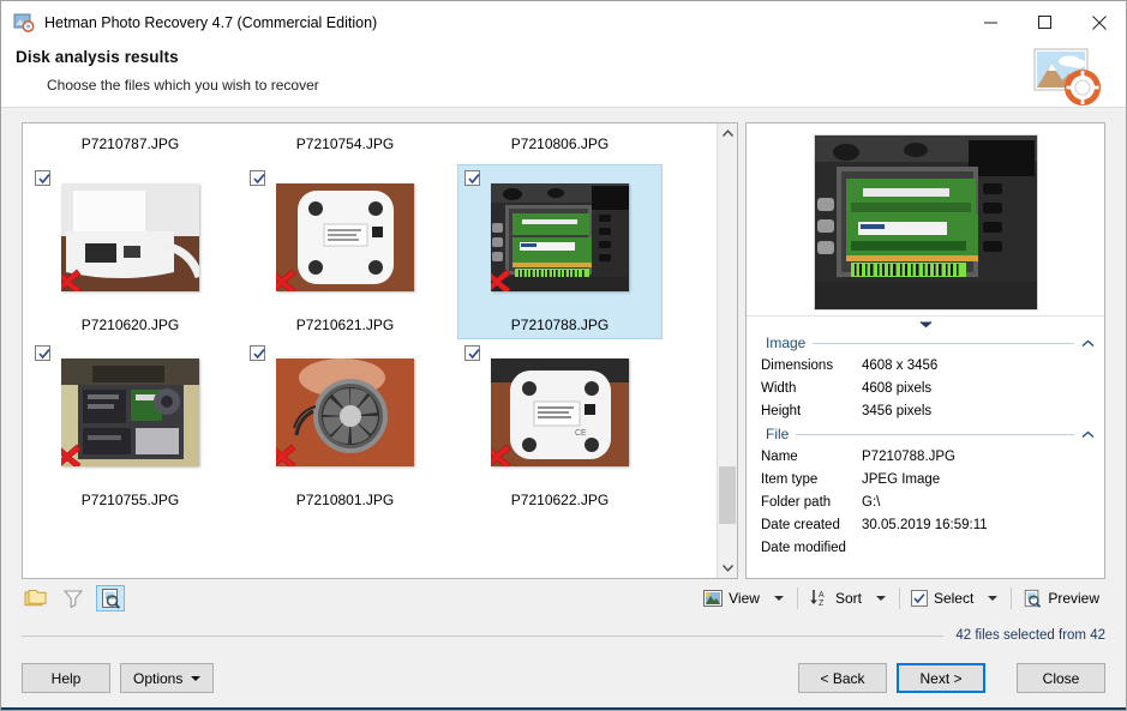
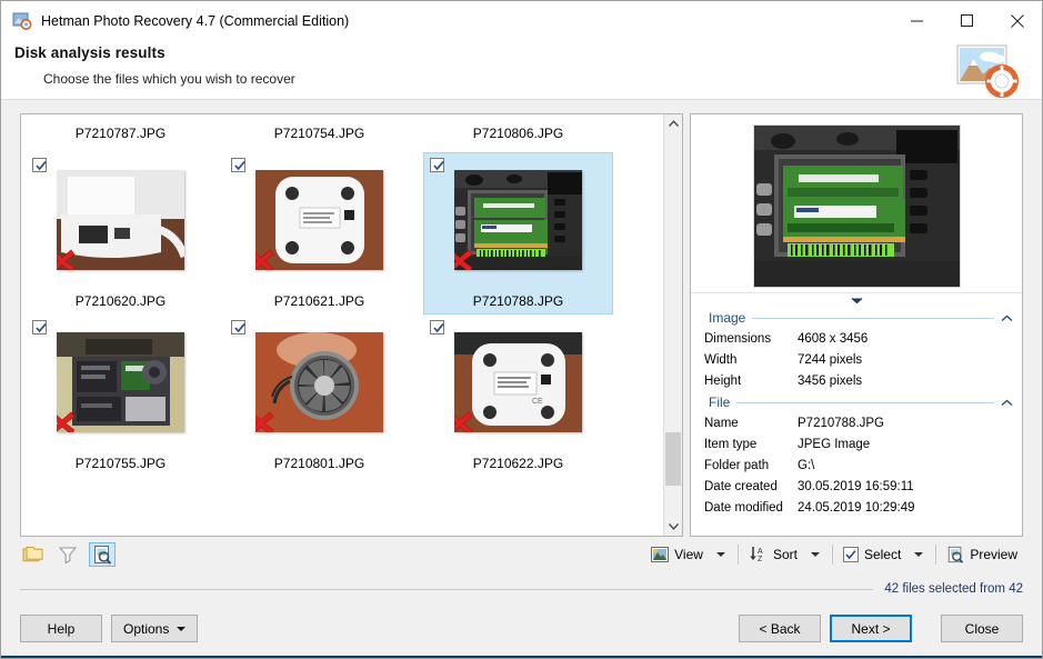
  Hetman Photo Recovery 4.7 (Commercial Edition)
  Disk analysis results
  Choose the files which you wish to recover
  P7210787.JPG
  P7210754.JPG
  P7210806.JPG
  P7210620.JPG
  P7210621.JPG
  P7210788.JPG
  P7210755.JPG
  P7210801.JPG
  P7210622.JPG
  Image
  Dimensions
  4608 x 3456
  Width
- 4608 pixels
+ 7244 pixels
  Height
  3456 pixels
  File
  Name
  P7210788.JPG
  Item type
  JPEG Image
  Folder path
  G:\
  Date created
  30.05.2019 16:59:11
  Date modified
+ 24.05.2019 10:29:49
  View
  Sort
  Select
  Preview
  42 files selected from 42
  Help
  Options
  < Back
  Next >
  Close
